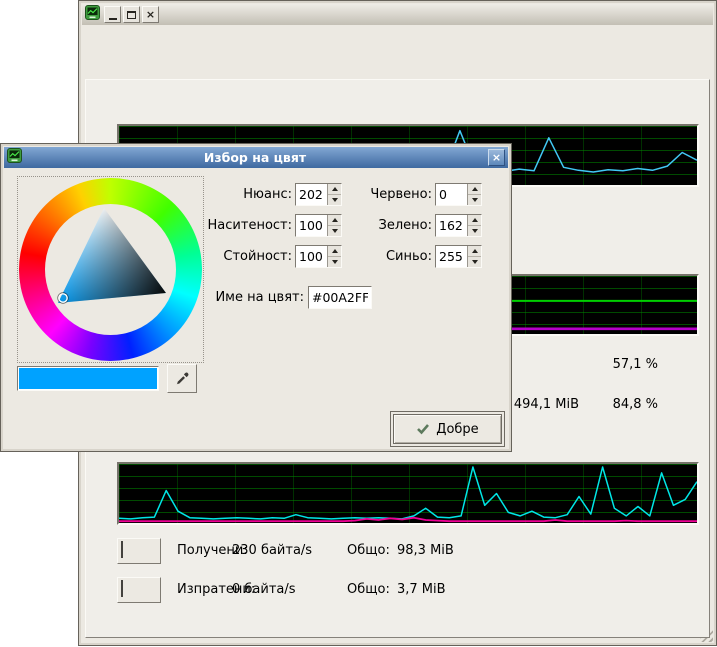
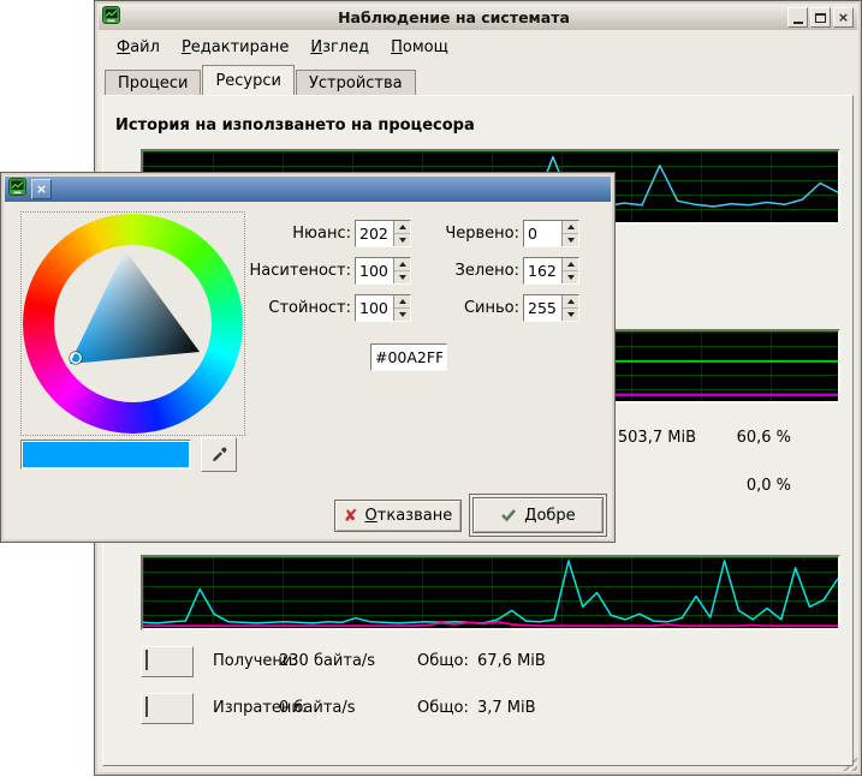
+ Наблюдение на системата
  ×
+ Файл
+ Редактиране
+ Изглед
+ Помощ
+ Процеси
+ Ресурси
+ Устройства
+ История на използването на процесора
+ 503,7 MiB
- 57,1 %
+ 60,6 %
- 494,1 MiB
- 84,8 %
+ 0,0 %
  Получени:
  230 байта/s
  Общо:
- 98,3 MiB
+ 67,6 MiB
  Изпратени:
  0 байта/s
  Общо:
  3,7 MiB
- Избор на цвят
  ×
  Нюанс:
  202
  Наситеност:
  100
  Стойност:
  100
  Червено:
  0
  Зелено:
  162
  Синьо:
  255
- Име на цвят:
  #00A2FF
+ ✘
+ Отказване
  Добре
